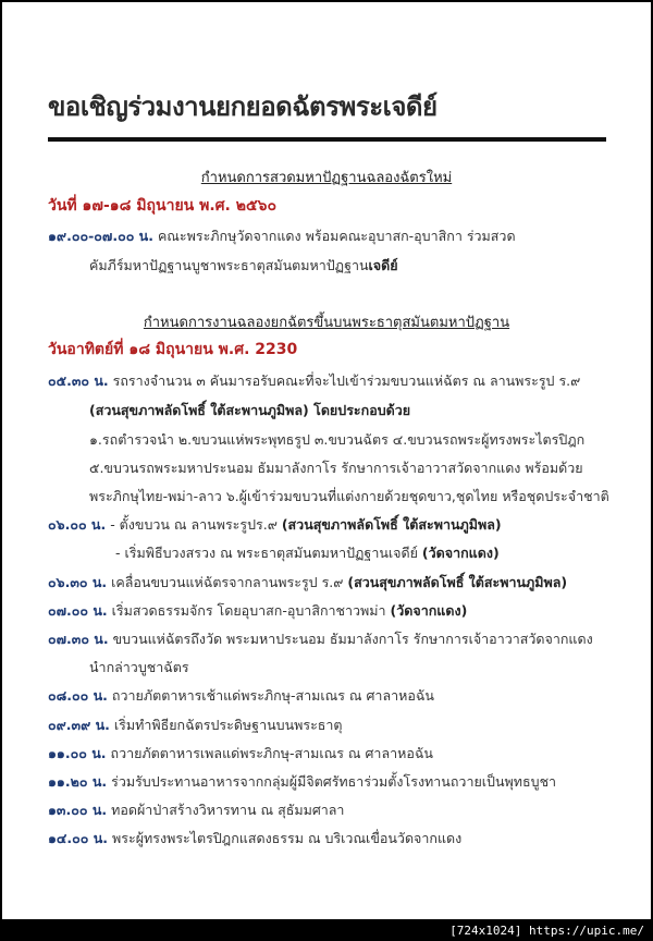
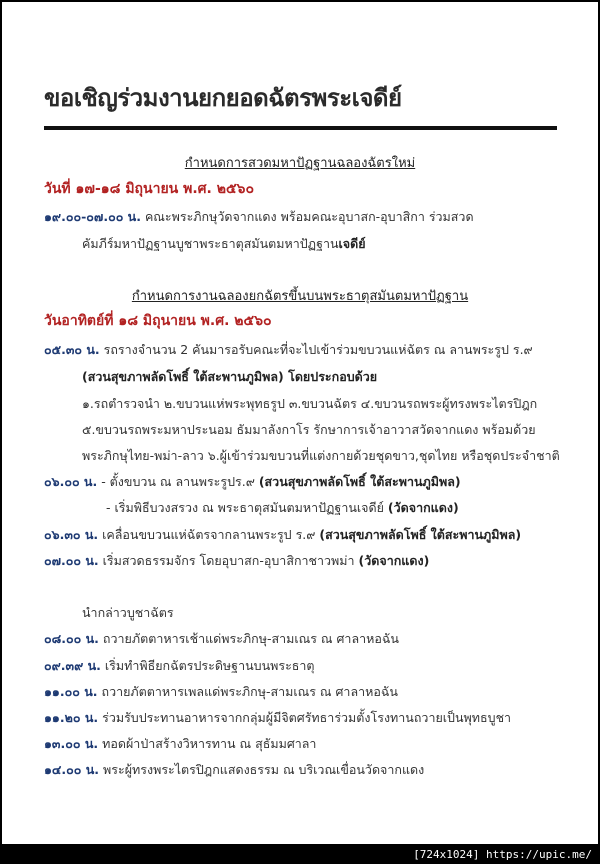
  ขอเชิญร่วมงานยกยอดฉัตรพระเจดีย์
  กำหนดการสวดมหาปัฏฐานฉลองฉัตรใหม่
  วันที่ ๑๗-๑๘ มิถุนายน พ.ศ. ๒๕๖๐
  ๑๙.๐๐-๐๗.๐๐ น. คณะพระภิกษุวัดจากแดง พร้อมคณะอุบาสก-อุบาสิกา ร่วมสวด
  คัมภีร์มหาปัฏฐานบูชาพระธาตุสมันตมหาปัฏฐานเจดีย์
  กำหนดการงานฉลองยกฉัตรขึ้นบนพระธาตุสมันตมหาปัฏฐาน
- วันอาทิตย์ที่ ๑๘ มิถุนายน พ.ศ. 2230
+ วันอาทิตย์ที่ ๑๘ มิถุนายน พ.ศ. ๒๕๖๐
- ๐๕.๓๐ น. รถรางจำนวน ๓ คันมารอรับคณะที่จะไปเข้าร่วมขบวนแห่ฉัตร ณ ลานพระรูป ร.๙
+ ๐๕.๓๐ น. รถรางจำนวน 2 คันมารอรับคณะที่จะไปเข้าร่วมขบวนแห่ฉัตร ณ ลานพระรูป ร.๙
  (สวนสุขภาพลัดโพธิ์ ใต้สะพานภูมิพล) โดยประกอบด้วย
  ๑.รถตำรวจนำ ๒.ขบวนแห่พระพุทธรูป ๓.ขบวนฉัตร ๔.ขบวนรถพระผู้ทรงพระไตรปิฎก
  ๕.ขบวนรถพระมหาประนอม ธัมมาลังกาโร รักษาการเจ้าอาวาสวัดจากแดง พร้อมด้วย
  พระภิกษุไทย-พม่า-ลาว ๖.ผู้เข้าร่วมขบวนที่แต่งกายด้วยชุดขาว,ชุดไทย หรือชุดประจำชาติ
  ๐๖.๐๐ น. - ตั้งขบวน ณ ลานพระรูปร.๙ (สวนสุขภาพลัดโพธิ์ ใต้สะพานภูมิพล)
  - เริ่มพิธีบวงสรวง ณ พระธาตุสมันตมหาปัฏฐานเจดีย์ (วัดจากแดง)
  ๐๖.๓๐ น. เคลื่อนขบวนแห่ฉัตรจากลานพระรูป ร.๙ (สวนสุขภาพลัดโพธิ์ ใต้สะพานภูมิพล)
  ๐๗.๐๐ น. เริ่มสวดธรรมจักร โดยอุบาสก-อุบาสิกาชาวพม่า (วัดจากแดง)
- ๐๗.๓๐ น. ขบวนแห่ฉัตรถึงวัด พระมหาประนอม ธัมมาลังกาโร รักษาการเจ้าอาวาสวัดจากแดง
  นำกล่าวบูชาฉัตร
  ๐๘.๐๐ น. ถวายภัตตาหารเช้าแด่พระภิกษุ-สามเณร ณ ศาลาหอฉัน
  ๐๙.๓๙ น. เริ่มทำพิธียกฉัตรประดิษฐานบนพระธาตุ
  ๑๑.๐๐ น. ถวายภัตตาหารเพลแด่พระภิกษุ-สามเณร ณ ศาลาหอฉัน
  ๑๑.๒๐ น. ร่วมรับประทานอาหารจากกลุ่มผู้มีจิตศรัทธาร่วมตั้งโรงทานถวายเป็นพุทธบูชา
  ๑๓.๐๐ น. ทอดผ้าป่าสร้างวิหารทาน ณ สุธัมมศาลา
  ๑๔.๐๐ น. พระผู้ทรงพระไตรปิฎกแสดงธรรม ณ บริเวณเขื่อนวัดจากแดง
  [724x1024] https://upic.me/
